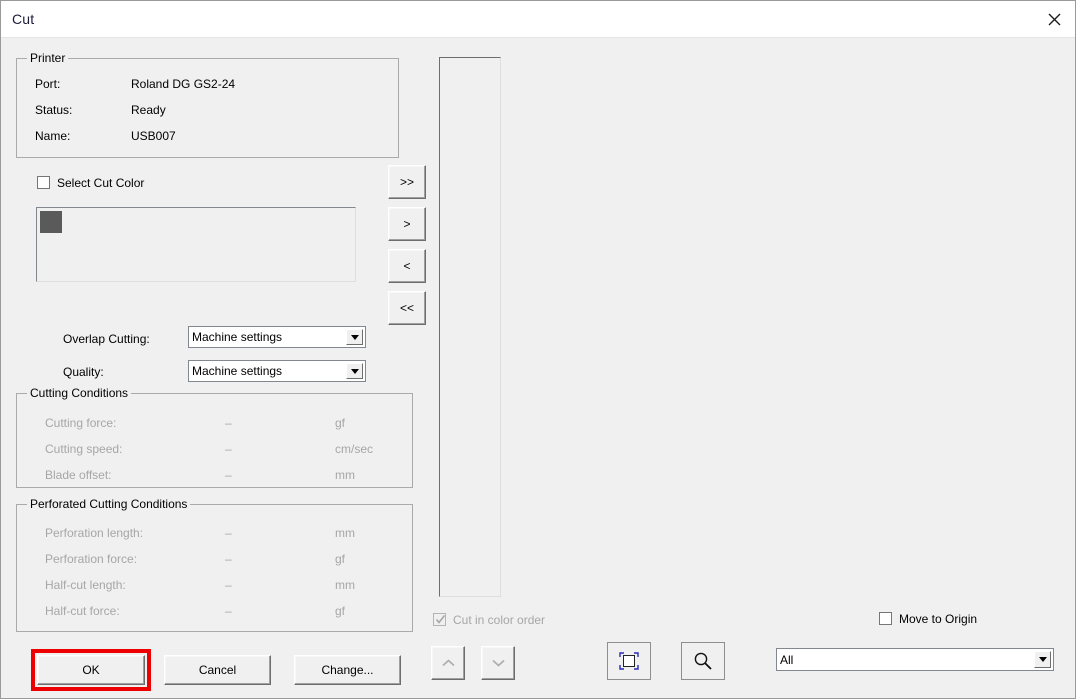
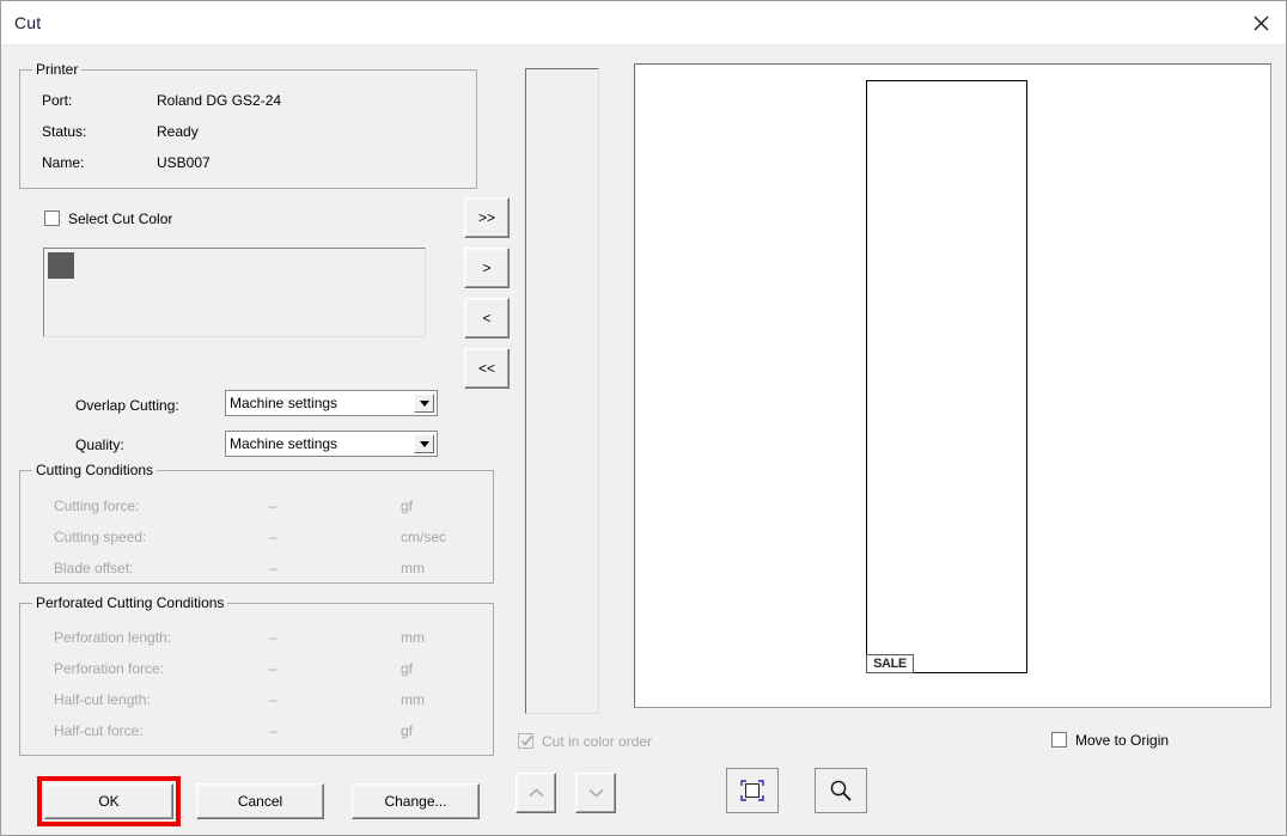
  Cut
  Printer
  Port:
  Roland DG GS2-24
  Status:
  Ready
  Name:
  USB007
  Select Cut Color
  >>
  >
  <
  <<
  Overlap Cutting:
  Machine settings
  Quality:
  Machine settings
  Cutting Conditions
  Cutting force:
  –
  gf
  Cutting speed:
  –
  cm/sec
  Blade offset:
  –
  mm
  Perforated Cutting Conditions
  Perforation length:
  –
  mm
  Perforation force:
  –
  gf
  Half-cut length:
  –
  mm
  Half-cut force:
  –
  gf
  OK
  Cancel
  Change...
+ SALE
  Cut in color order
  Move to Origin
- All
